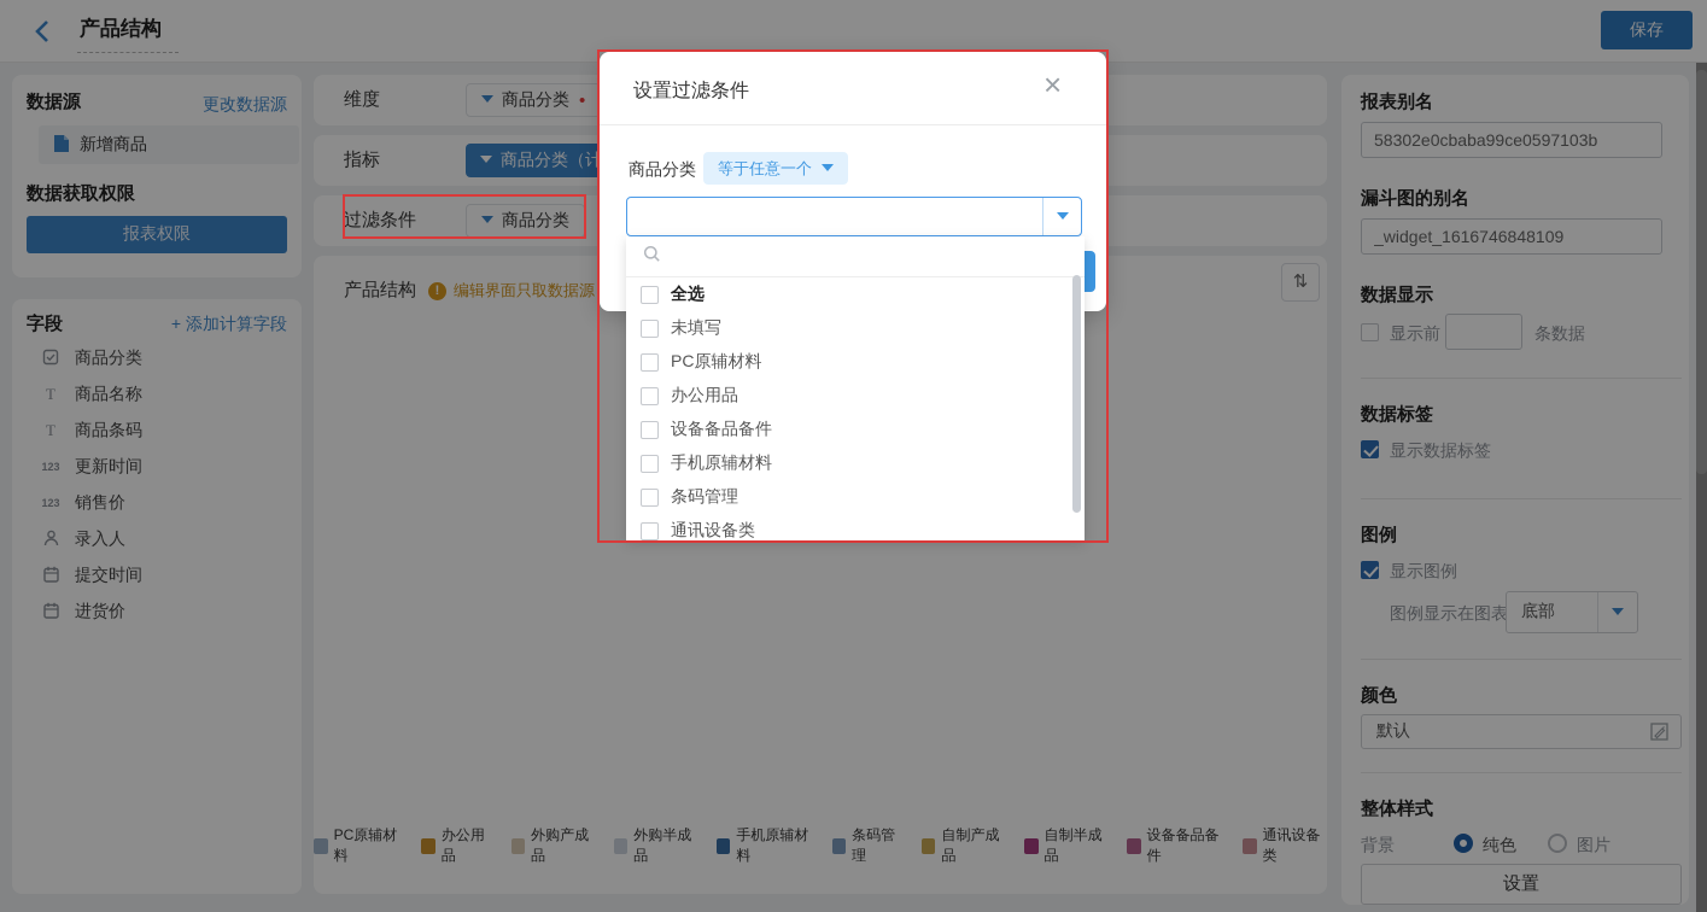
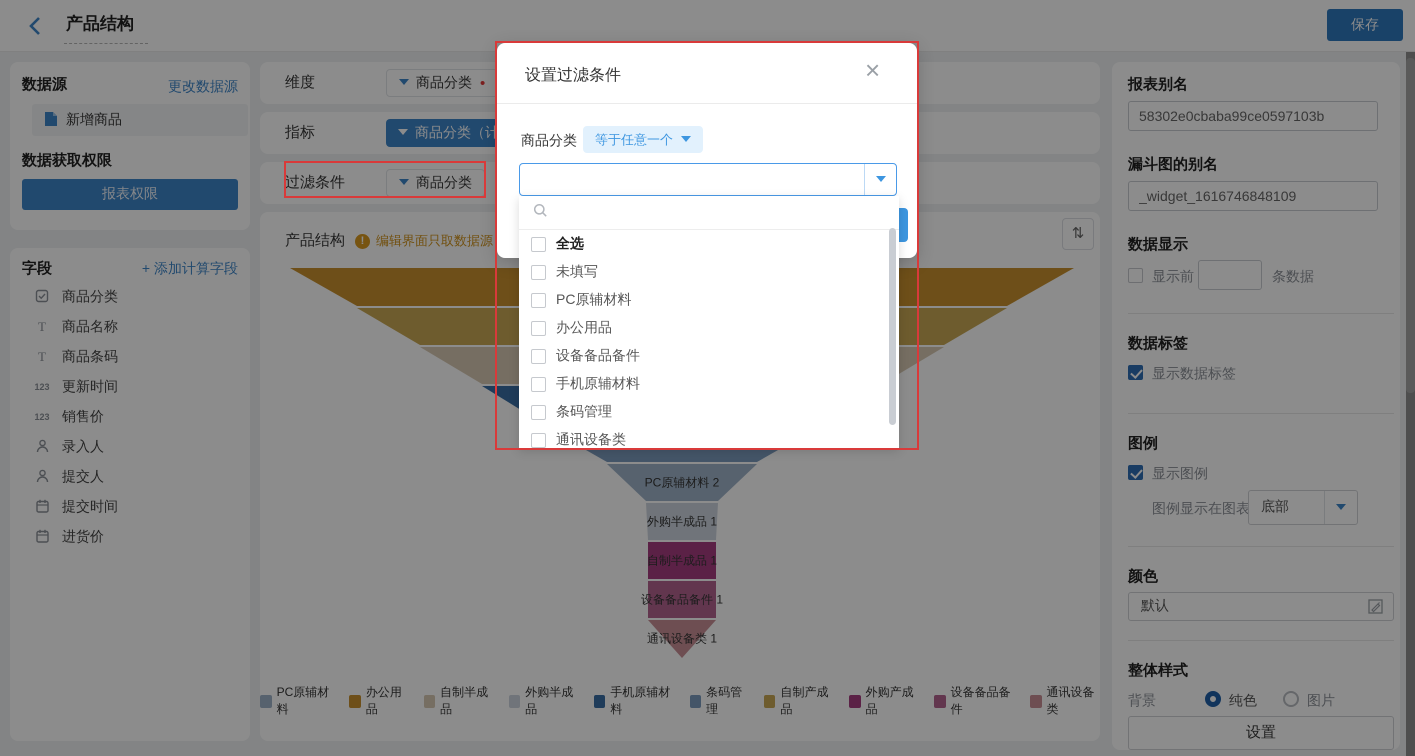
  产品结构
  保存
  数据源
  更改数据源
  新增商品
  数据获取权限
  报表权限
  字段
  + 添加计算字段
  商品分类
  T
  商品名称
  T
  商品条码
  123
  更新时间
  123
  销售价
  录入人
+ 提交人
  提交时间
  进货价
  维度
  商品分类
  •
  指标
  商品分类（计
  过滤条件
  商品分类
  产品结构
  !
  编辑界面只取数据源
  ⇅
+ PC原辅材料 2
+ 外购半成品 1
+ 自制半成品 1
+ 设备备品备件 1
+ 通讯设备类 1
  PC原辅材料
  办公用品
- 外购产成品
+ 自制半成品
  外购半成品
  手机原辅材料
  条码管理
  自制产成品
- 自制半成品
+ 外购产成品
  设备备品备件
  通讯设备类
  报表别名
  58302e0cbaba99ce0597103b
  漏斗图的别名
  _widget_1616746848109
  数据显示
  显示前
  条数据
  数据标签
  显示数据标签
  图例
  显示图例
  图例显示在图表
  底部
  颜色
  默认
  整体样式
  背景
  纯色
  图片
  设置
  设置过滤条件
  ×
  商品分类
  等于任意一个
  全选
  未填写
  PC原辅材料
  办公用品
  设备备品备件
  手机原辅材料
  条码管理
  通讯设备类
